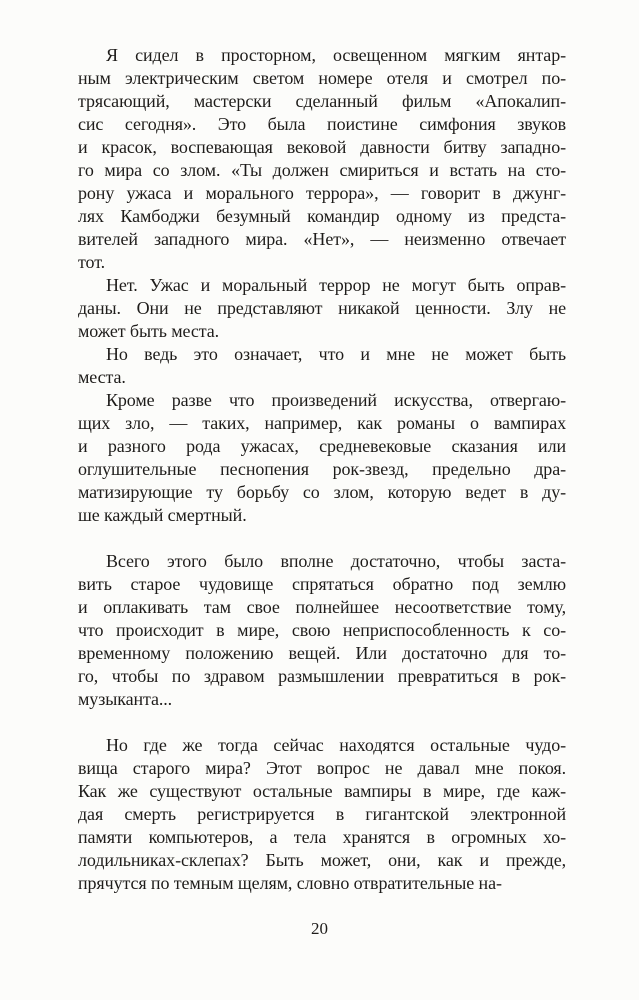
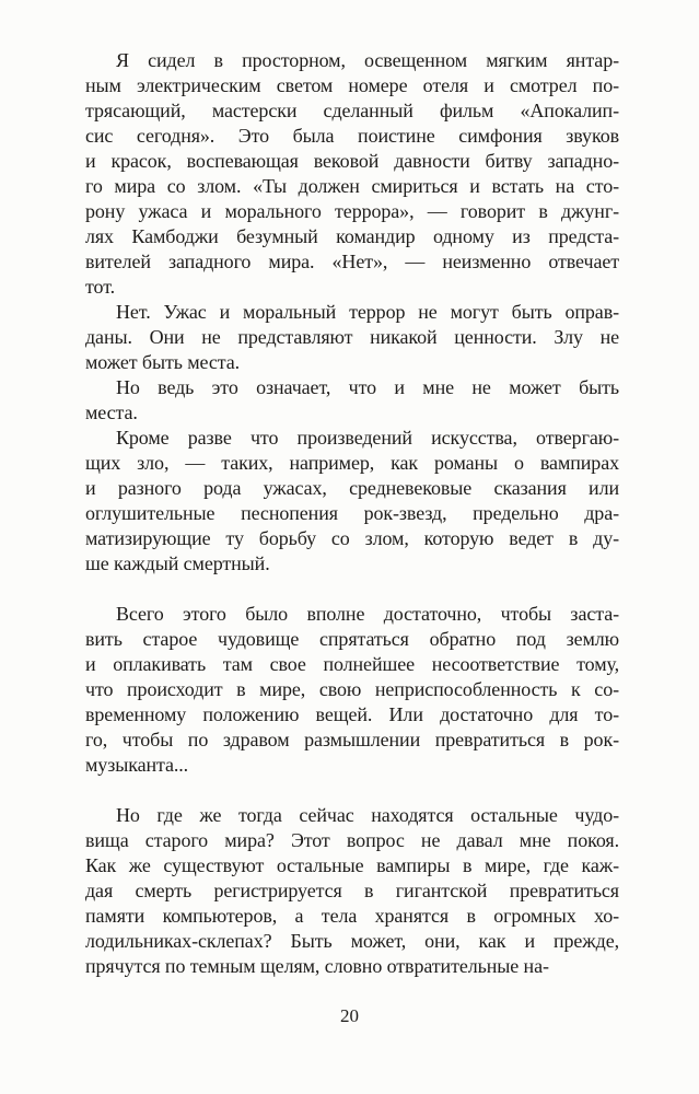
  Я сидел в просторном, освещенном мягким янтар-
  ным электрическим светом номере отеля и смотрел по-
  трясающий, мастерски сделанный фильм «Апокалип-
  сис сегодня». Это была поистине симфония звуков
  и красок, воспевающая вековой давности битву западно-
  го мира со злом. «Ты должен смириться и встать на сто-
  рону ужаса и морального террора», — говорит в джунг-
  лях Камбоджи безумный командир одному из предста-
  вителей западного мира. «Нет», — неизменно отвечает
  тот.
  Нет. Ужас и моральный террор не могут быть оправ-
  даны. Они не представляют никакой ценности. Злу не
  может быть места.
  Но ведь это означает, что и мне не может быть
  места.
  Кроме разве что произведений искусства, отвергаю-
  щих зло, — таких, например, как романы о вампирах
  и разного рода ужасах, средневековые сказания или
  оглушительные песнопения рок-звезд, предельно дра-
  матизирующие ту борьбу со злом, которую ведет в ду-
  ше каждый смертный.
  Всего этого было вполне достаточно, чтобы заста-
  вить старое чудовище спрятаться обратно под землю
  и оплакивать там свое полнейшее несоответствие тому,
  что происходит в мире, свою неприспособленность к со-
  временному положению вещей. Или достаточно для то-
  го, чтобы по здравом размышлении превратиться в рок-
  музыканта...
  Но где же тогда сейчас находятся остальные чудо-
  вища старого мира? Этот вопрос не давал мне покоя.
  Как же существуют остальные вампиры в мире, где каж-
- дая смерть регистрируется в гигантской электронной
+ дая смерть регистрируется в гигантской превратиться
  памяти компьютеров, а тела хранятся в огромных хо-
  лодильниках-склепах? Быть может, они, как и прежде,
  прячутся по темным щелям, словно отвратительные на-
  20
